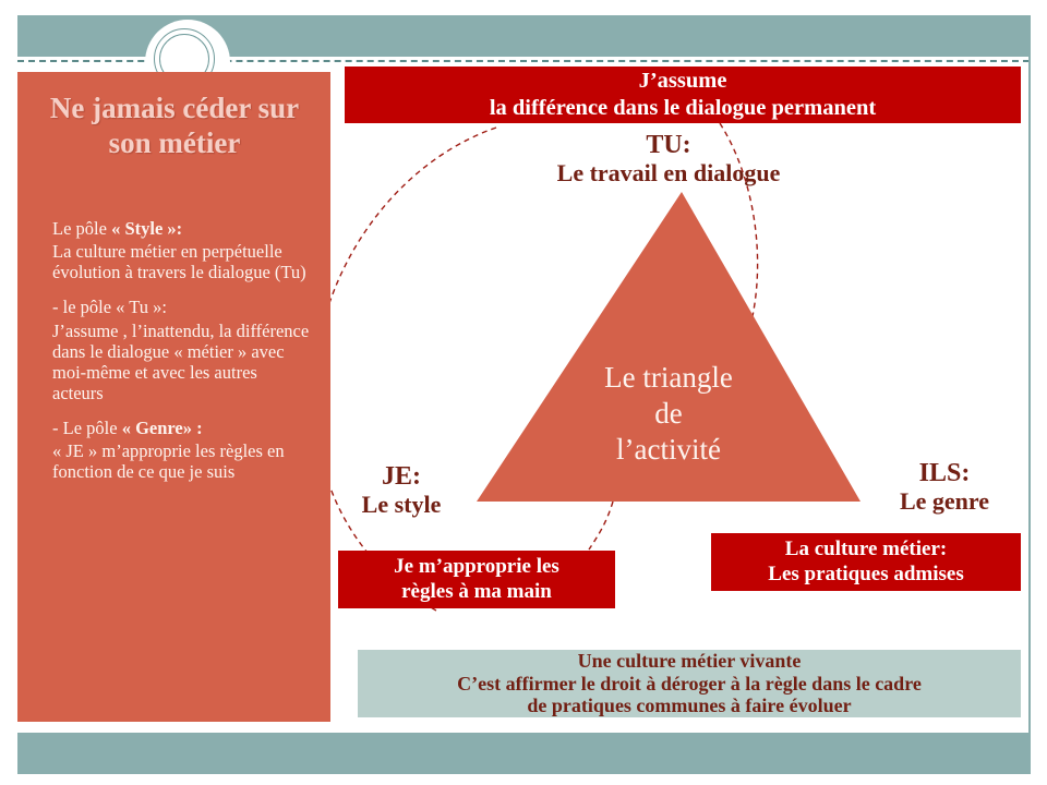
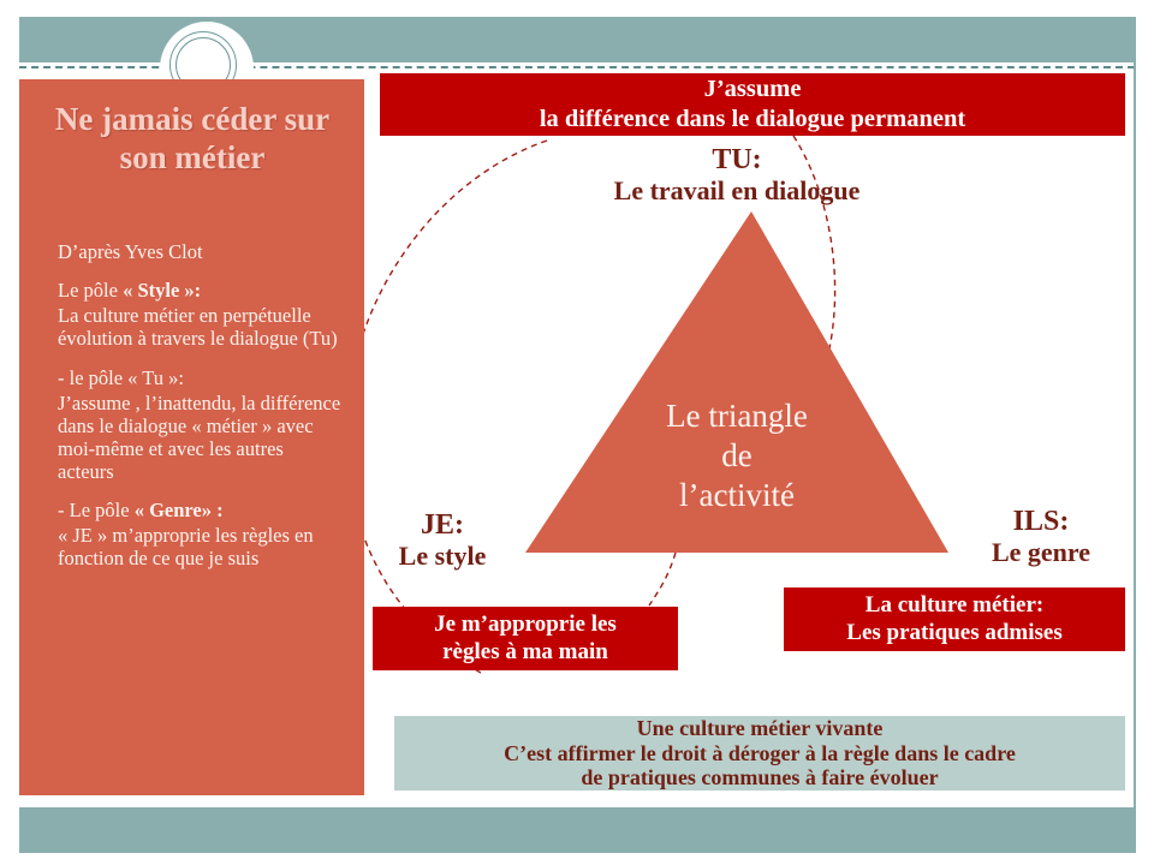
  Ne jamais céder sur son métier
+ D’après Yves Clot
  Le pôle « Style »:
  La culture métier en perpétuelle évolution à travers le dialogue (Tu)
  - le pôle « Tu »:
  J’assume , l’inattendu, la différence dans le dialogue « métier » avec moi-même et avec les autres acteurs
  - Le pôle « Genre» :
  « JE » m’approprie les règles en fonction de ce que je suis
  J’assume
  la différence dans le dialogue permanent
  Le triangle
  de
  l’activité
  TU:
  Le travail en dialogue
  JE:
  Le style
  ILS:
  Le genre
  Je m’approprie les
  règles à ma main
  La culture métier:
  Les pratiques admises
  Une culture métier vivante
  C’est affirmer le droit à déroger à la règle dans le cadre
  de pratiques communes à faire évoluer
